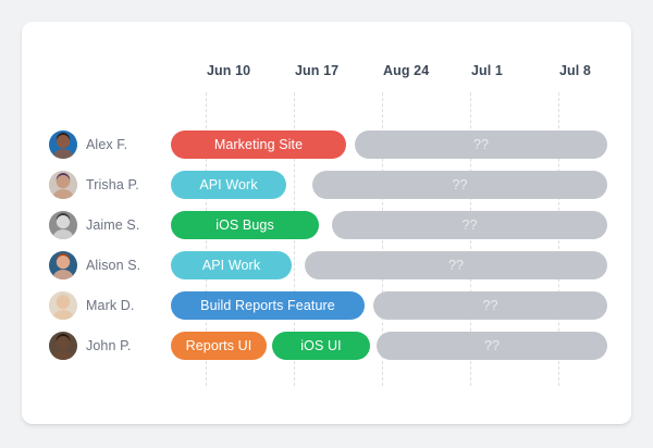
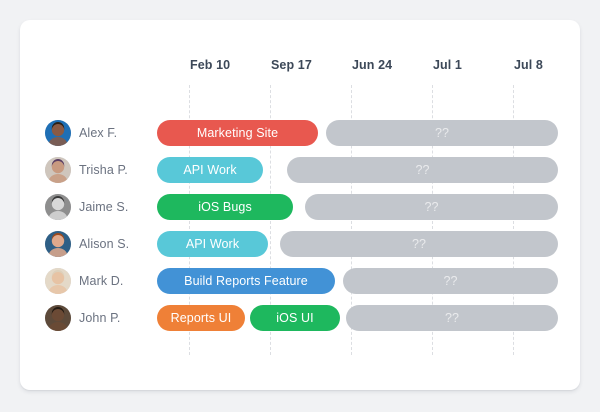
- Jun 10
+ Feb 10
- Jun 17
+ Sep 17
- Aug 24
+ Jun 24
  Jul 1
  Jul 8
  Alex F.
  Marketing Site
  ??
  Trisha P.
  API Work
  ??
  Jaime S.
  iOS Bugs
  ??
  Alison S.
  API Work
  ??
  Mark D.
  Build Reports Feature
  ??
  John P.
  Reports UI
  iOS UI
  ??
